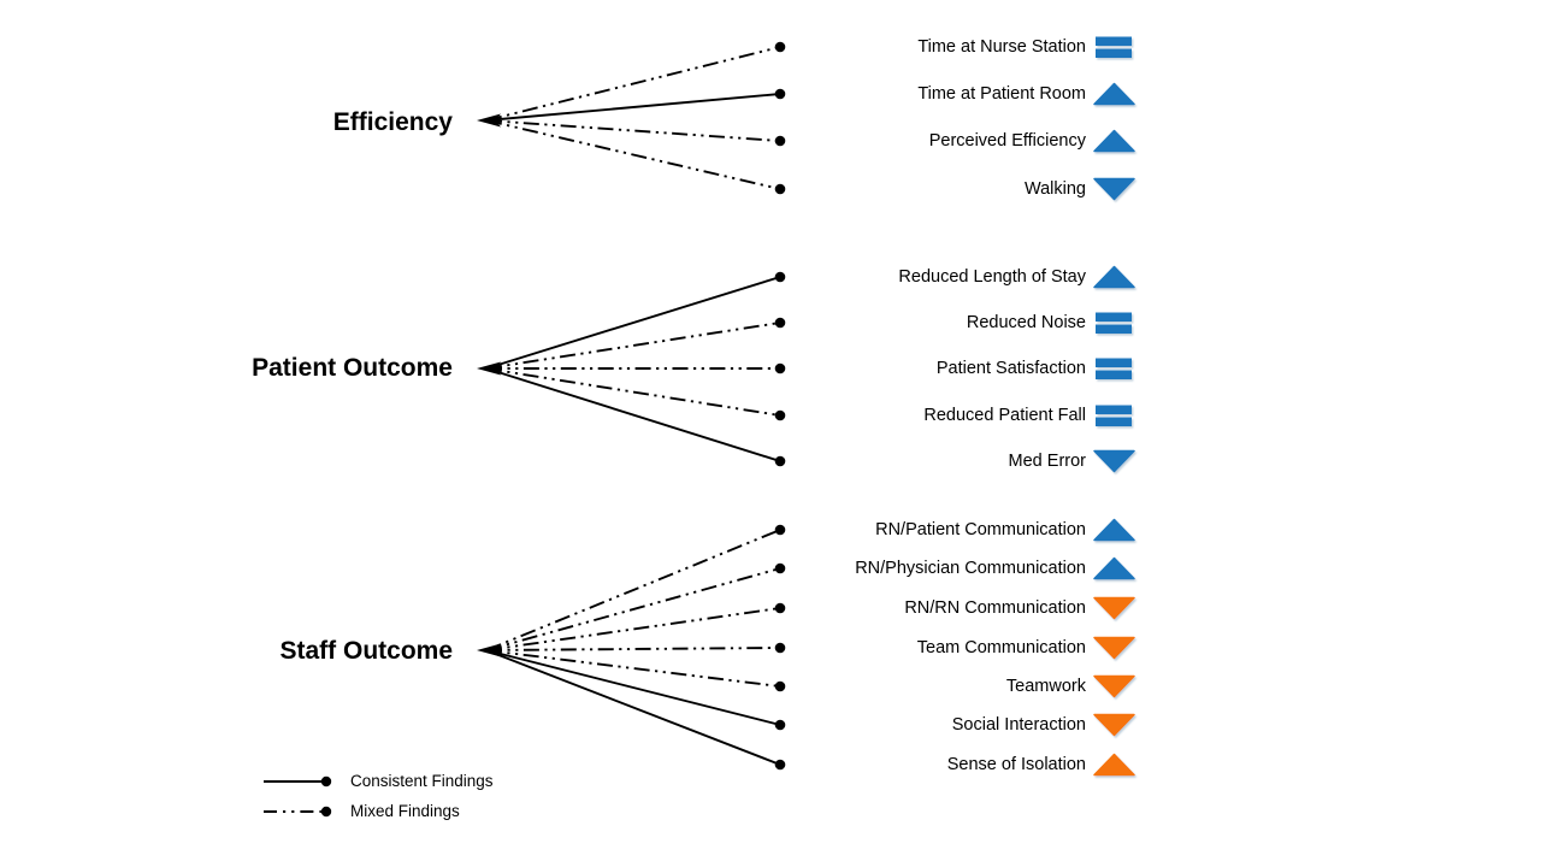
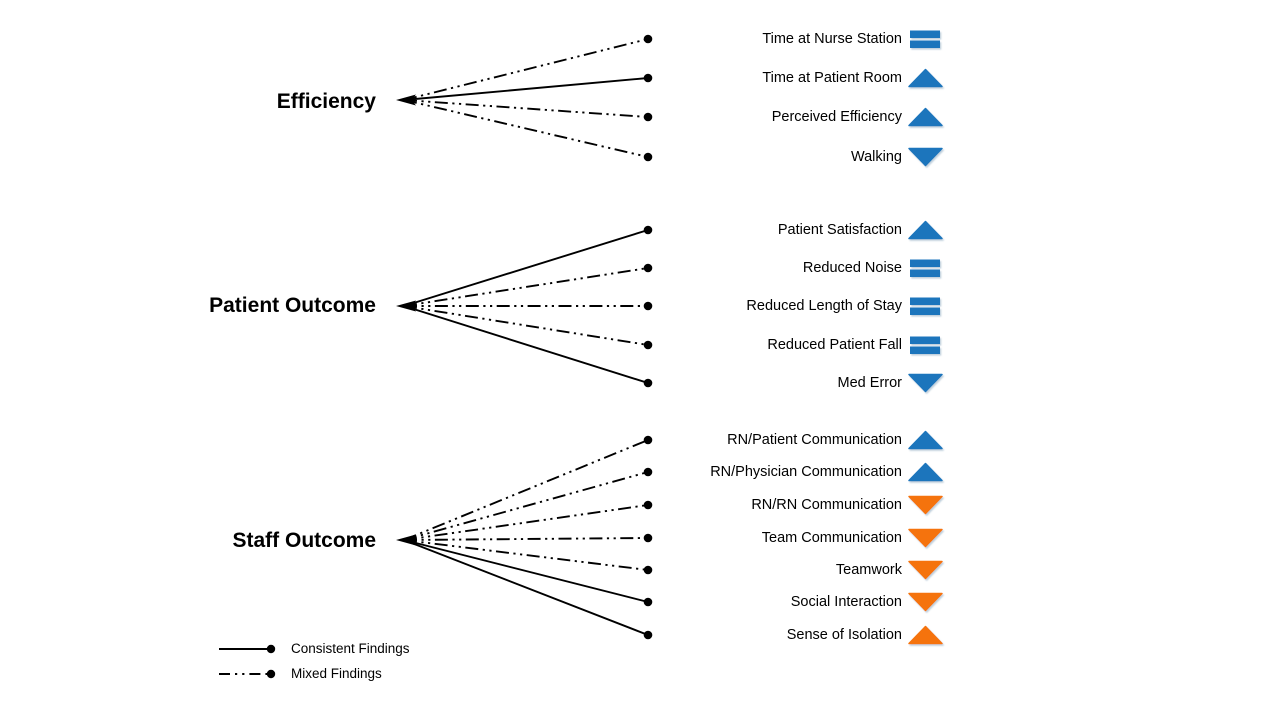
  Consistent Findings
  Mixed Findings
  Efficiency
  Time at Nurse Station
  Time at Patient Room
  Perceived Efficiency
  Walking
  Patient Outcome
- Reduced Length of Stay
+ Patient Satisfaction
  Reduced Noise
- Patient Satisfaction
+ Reduced Length of Stay
  Reduced Patient Fall
  Med Error
  Staff Outcome
  RN/Patient Communication
  RN/Physician Communication
  RN/RN Communication
  Team Communication
  Teamwork
  Social Interaction
  Sense of Isolation
